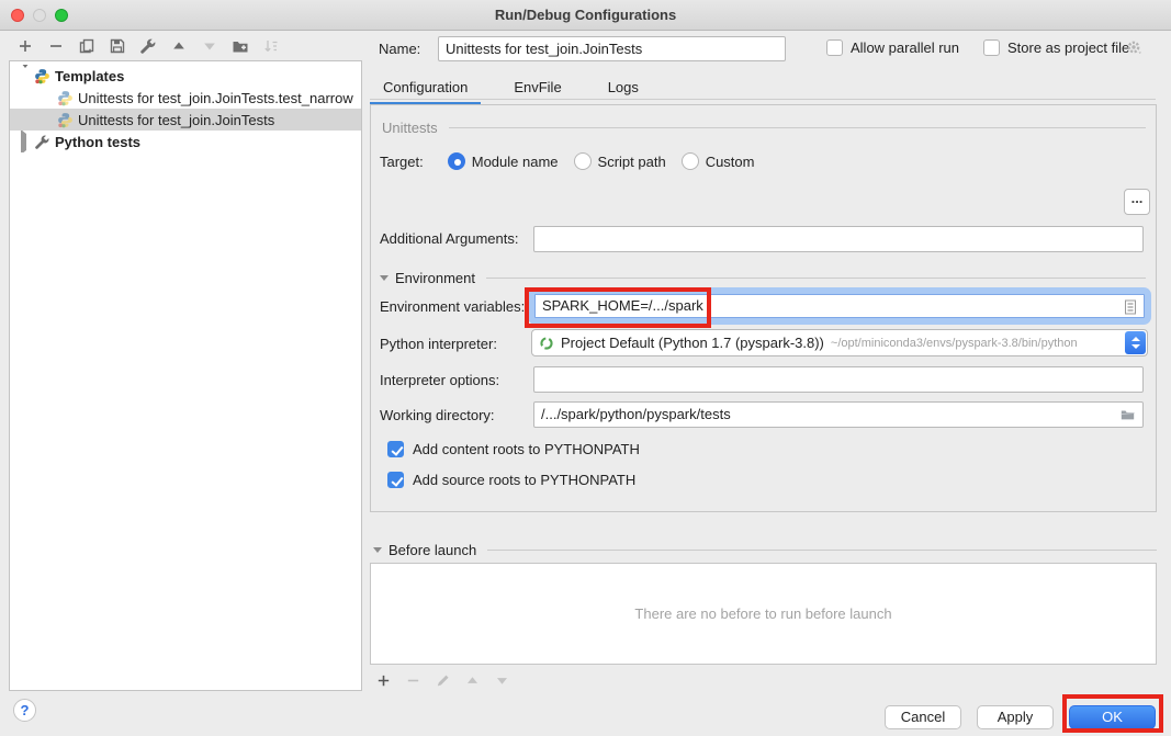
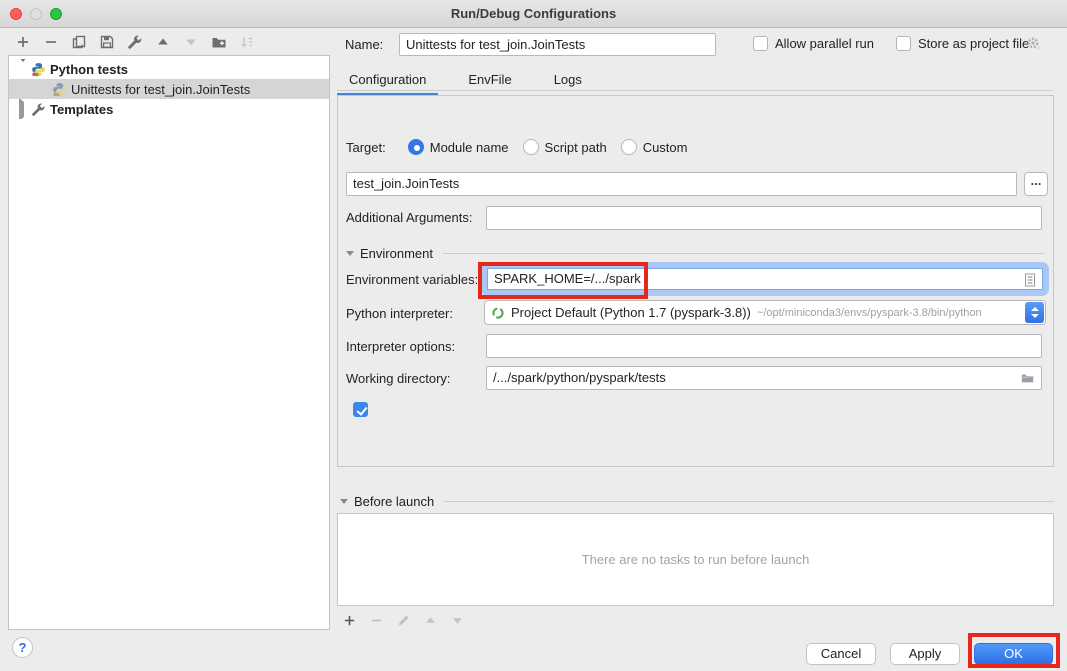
  Run/Debug Configurations
- Templates
+ Python tests
- Unittests for test_join.JoinTests.test_narrow
  Unittests for test_join.JoinTests
- Python tests
+ Templates
  Name:
  Unittests for test_join.JoinTests
  Allow parallel run
  Store as project file
  Configuration
  EnvFile
  Logs
- Unittests
  Target:
  Module name
  Script path
  Custom
+ test_join.JoinTests
  ...
  Additional Arguments:
  Environment
  Environment variables:
  SPARK_HOME=/.../spark
  Python interpreter:
  Project Default (Python 1.7 (pyspark-3.8))
  ~/opt/miniconda3/envs/pyspark-3.8/bin/python
  Interpreter options:
  Working directory:
  /.../spark/python/pyspark/tests
- Add content roots to PYTHONPATH
- Add source roots to PYTHONPATH
  Before launch
- There are no before to run before launch
+ There are no tasks to run before launch
  ?
  Cancel
  Apply
  OK
